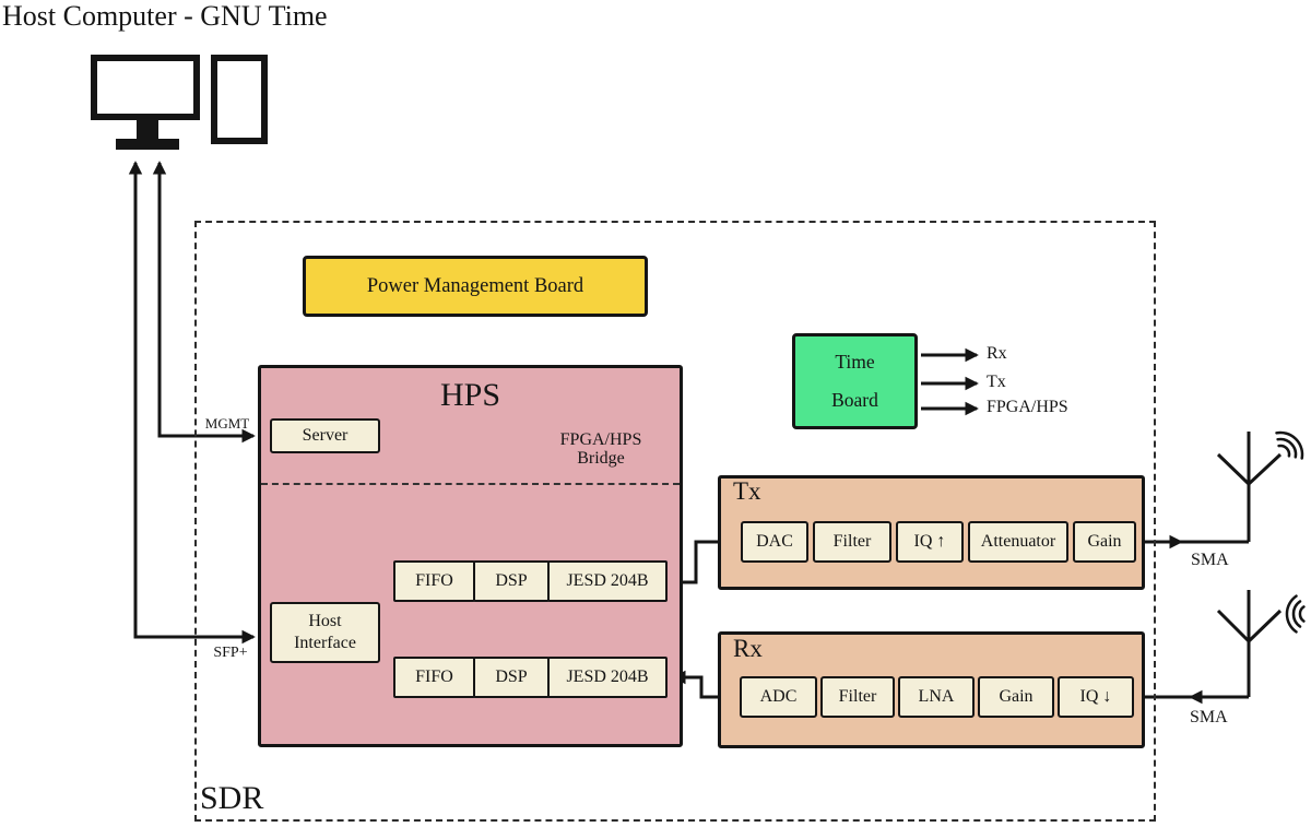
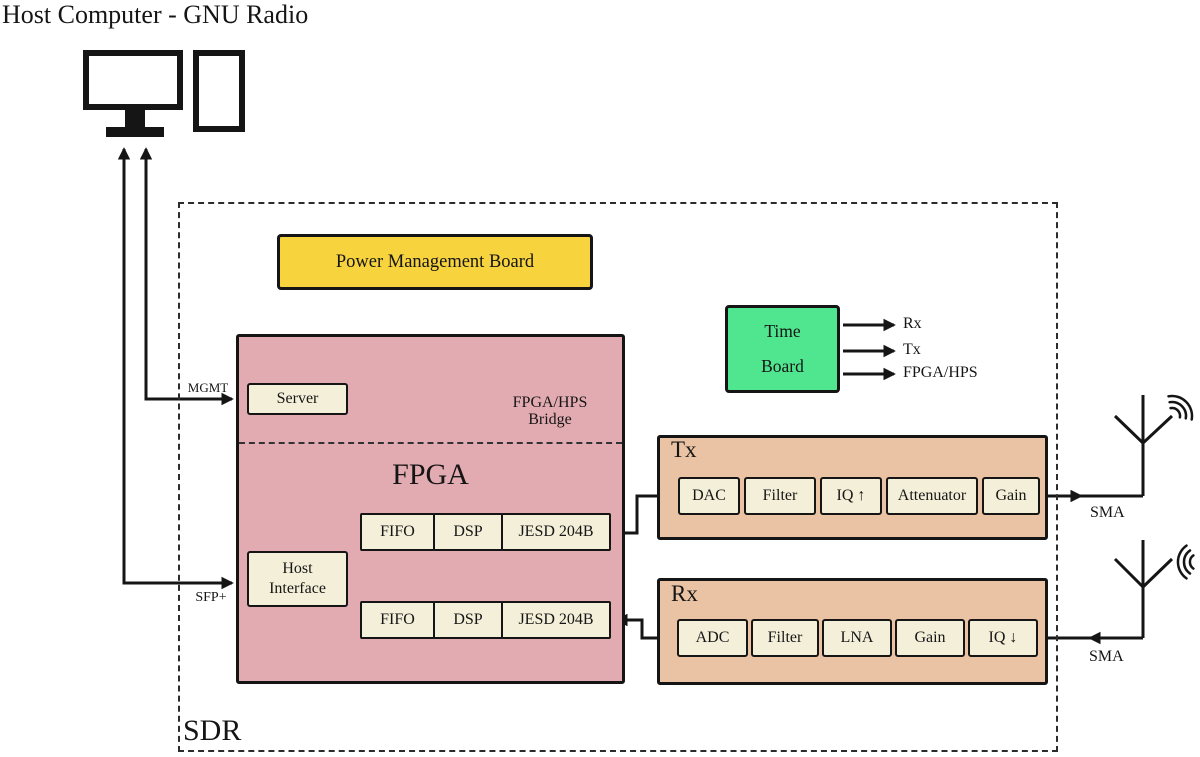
- Host Computer - GNU Time
+ Host Computer - GNU Radio
  SDR
  MGMT
  SFP+
  Power Management Board
  Time
  Board
  Rx
  Tx
  FPGA/HPS
- HPS
  Server
  FPGA/HPS
  Bridge
+ FPGA
  FIFO
  DSP
  JESD 204B
  Host Interface
  FIFO
  DSP
  JESD 204B
  Tx
  DAC
  Filter
  IQ ↑
  Attenuator
  Gain
  SMA
  Rx
  ADC
  Filter
  LNA
  Gain
  IQ ↓
  SMA
